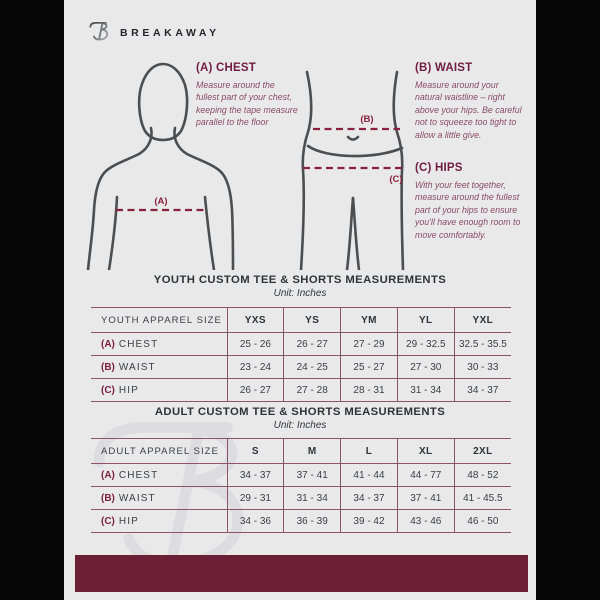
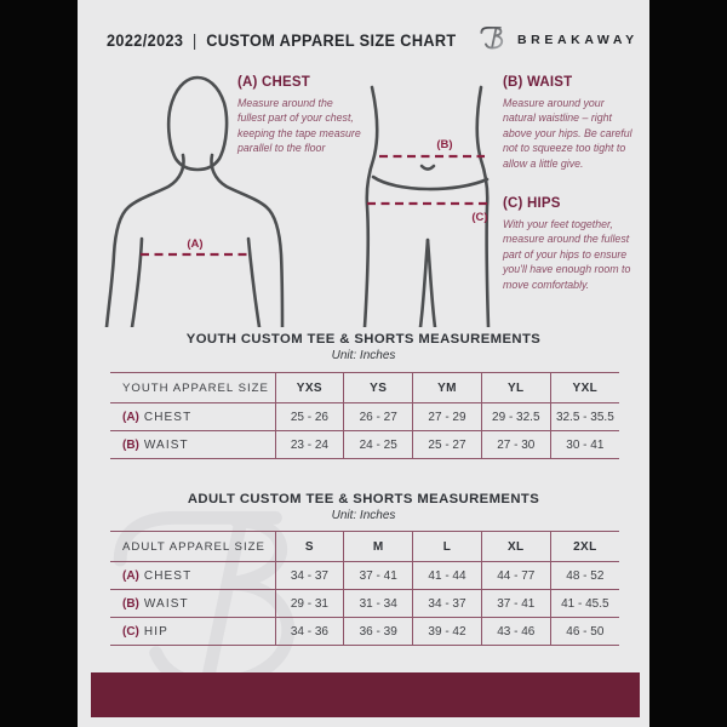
+ 2022/2023
+ |
+ CUSTOM APPAREL SIZE CHART
  BREAKAWAY
  (A)
  (B)
  (C)
  (A) CHEST
  Measure around the fullest part of your chest, keeping the tape measure parallel to the floor
  (B) WAIST
  Measure around your natural waistline – right above your hips. Be careful not to squeeze too tight to allow a little give.
  (C) HIPS
  With your feet together, measure around the fullest part of your hips to ensure you'll have enough room to move comfortably.
  YOUTH CUSTOM TEE & SHORTS MEASUREMENTS
  Unit: Inches
  YOUTH APPAREL SIZE	YXS	YS	YM	YL	YXL
  (A) CHEST	25 - 26	26 - 27	27 - 29	29 - 32.5	32.5 - 35.5
- (B) WAIST	23 - 24	24 - 25	25 - 27	27 - 30	30 - 33
+ (B) WAIST	23 - 24	24 - 25	25 - 27	27 - 30	30 - 41
- (C) HIP	26 - 27	27 - 28	28 - 31	31 - 34	34 - 37
  ADULT CUSTOM TEE & SHORTS MEASUREMENTS
  Unit: Inches
  ADULT APPAREL SIZE	S	M	L	XL	2XL
  (A) CHEST	34 - 37	37 - 41	41 - 44	44 - 77	48 - 52
  (B) WAIST	29 - 31	31 - 34	34 - 37	37 - 41	41 - 45.5
  (C) HIP	34 - 36	36 - 39	39 - 42	43 - 46	46 - 50
